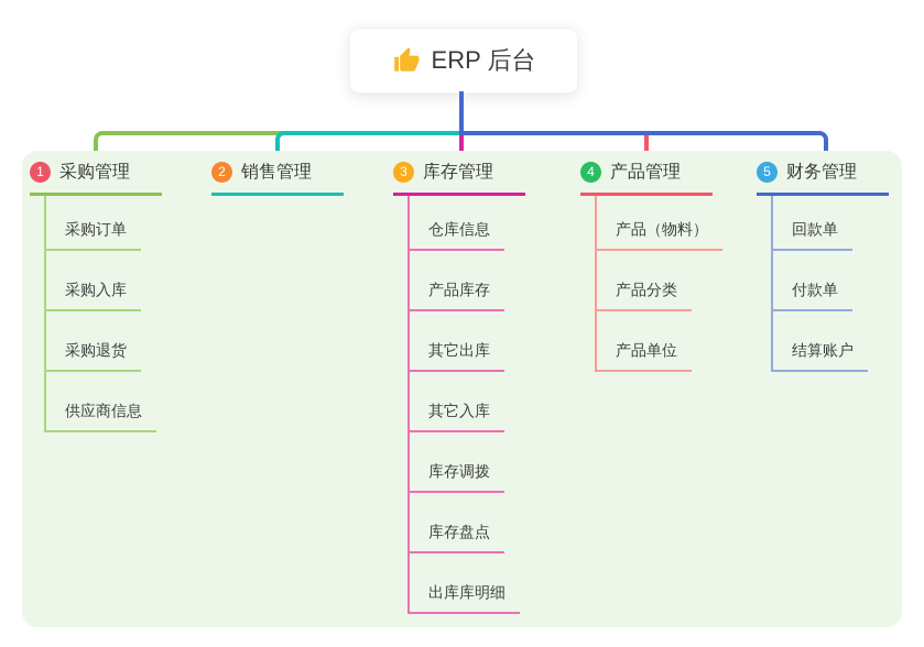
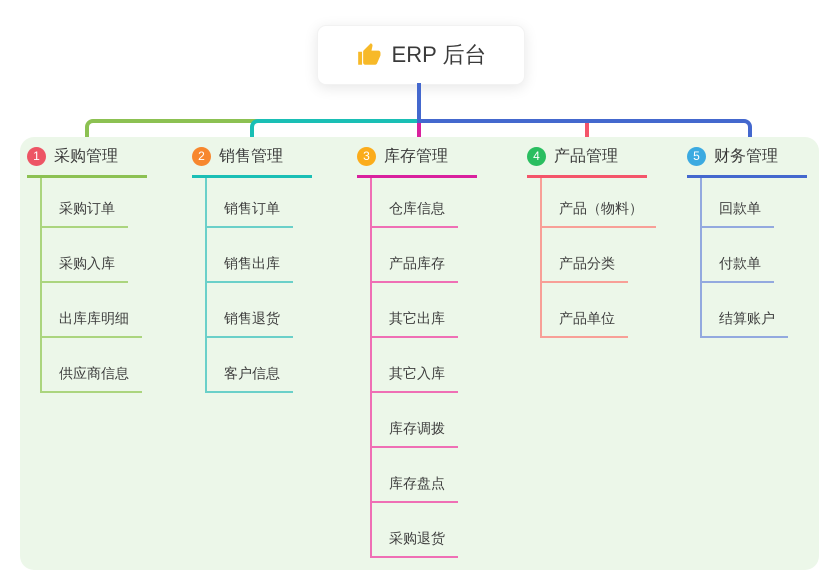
  ERP 后台
  1
  采购管理
  采购订单
  采购入库
- 采购退货
+ 出库库明细
  供应商信息
  2
  销售管理
+ 销售订单
+ 销售出库
+ 销售退货
+ 客户信息
  3
  库存管理
  仓库信息
  产品库存
  其它出库
  其它入库
  库存调拨
  库存盘点
- 出库库明细
+ 采购退货
  4
  产品管理
  产品（物料）
  产品分类
  产品单位
  5
  财务管理
  回款单
  付款单
  结算账户
